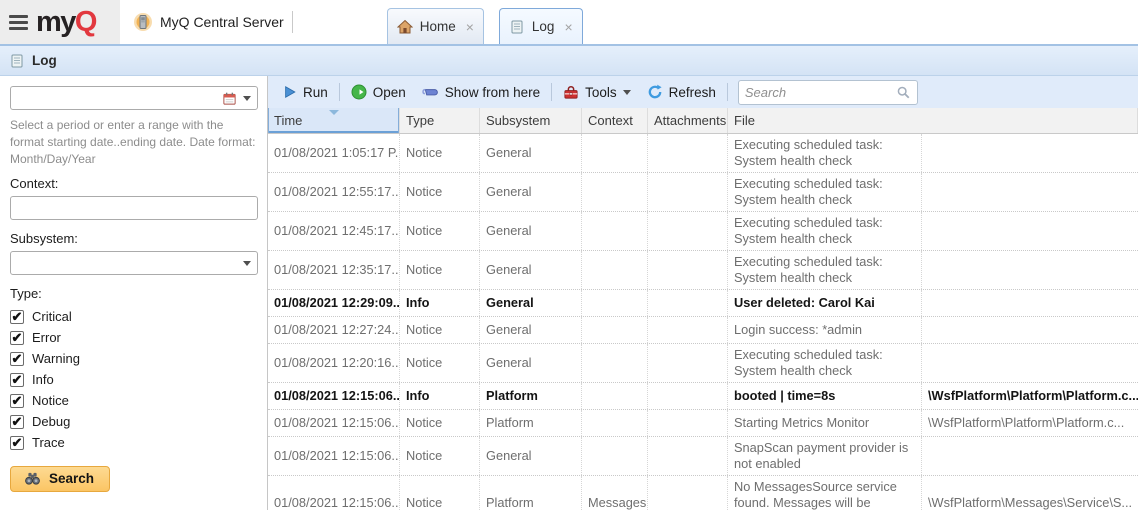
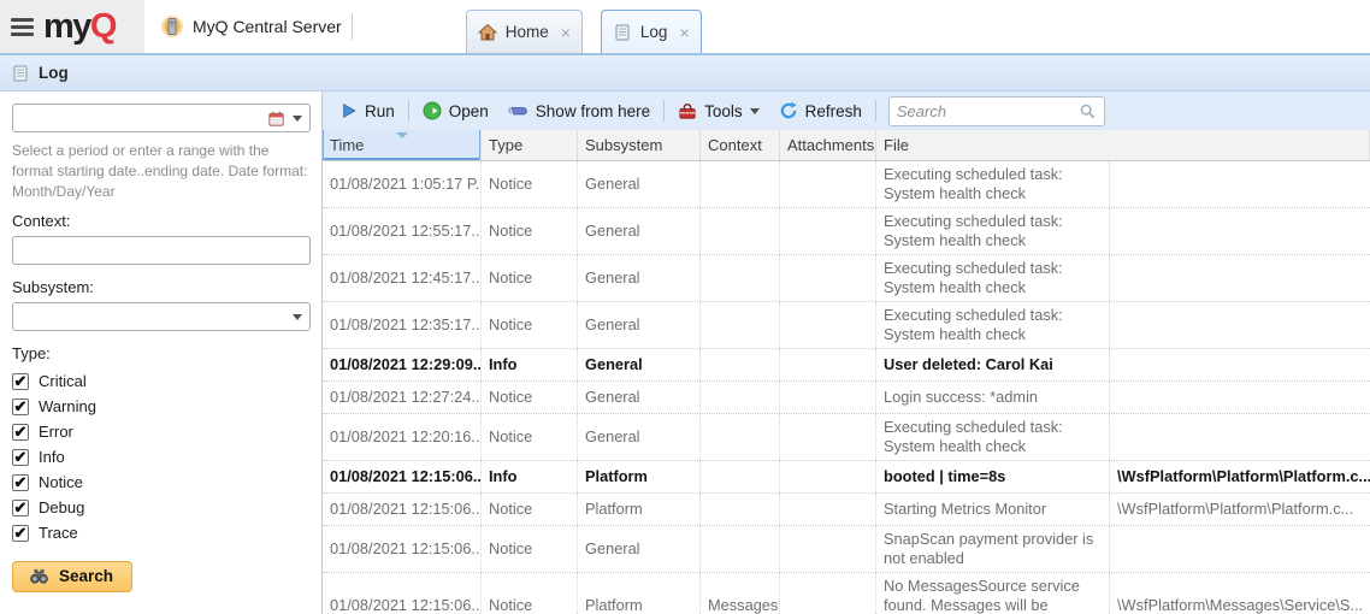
  myQ
  MyQ Central Server
  Home
  ×
  Log
  ×
  Log
  Select a period or enter a range with the format starting date..ending date. Date format: Month/Day/Year
  Context:
  Subsystem:
  Type:
  ✔
  Critical
  ✔
- Error
+ Warning
  ✔
- Warning
+ Error
  ✔
  Info
  ✔
  Notice
  ✔
  Debug
  ✔
  Trace
  Search
  Run
  Open
  Show from here
  Tools
  Refresh
  Search
  Time
  Type
  Subsystem
  Context
  Attachments
  File
  01/08/2021 1:05:17 P.
  Notice
  General
  Executing scheduled task: System health check
  01/08/2021 12:55:17..
  Notice
  General
  Executing scheduled task: System health check
  01/08/2021 12:45:17..
  Notice
  General
  Executing scheduled task: System health check
  01/08/2021 12:35:17..
  Notice
  General
  Executing scheduled task: System health check
  01/08/2021 12:29:09..
  Info
  General
  User deleted: Carol Kai
  01/08/2021 12:27:24..
  Notice
  General
  Login success: *admin
  01/08/2021 12:20:16..
  Notice
  General
  Executing scheduled task: System health check
  01/08/2021 12:15:06..
  Info
  Platform
  booted | time=8s
  \WsfPlatform\Platform\Platform.c...
  01/08/2021 12:15:06..
  Notice
  Platform
  Starting Metrics Monitor
  \WsfPlatform\Platform\Platform.c...
  01/08/2021 12:15:06..
  Notice
  General
  SnapScan payment provider is not enabled
  01/08/2021 12:15:06..
  Notice
  Platform
  Messages
  No MessagesSource service found. Messages will be
  \WsfPlatform\Messages\Service\S...
